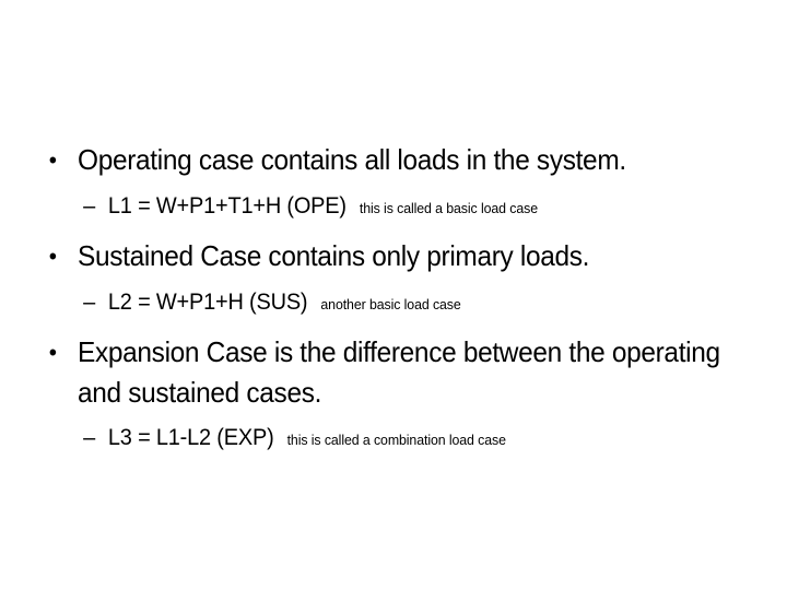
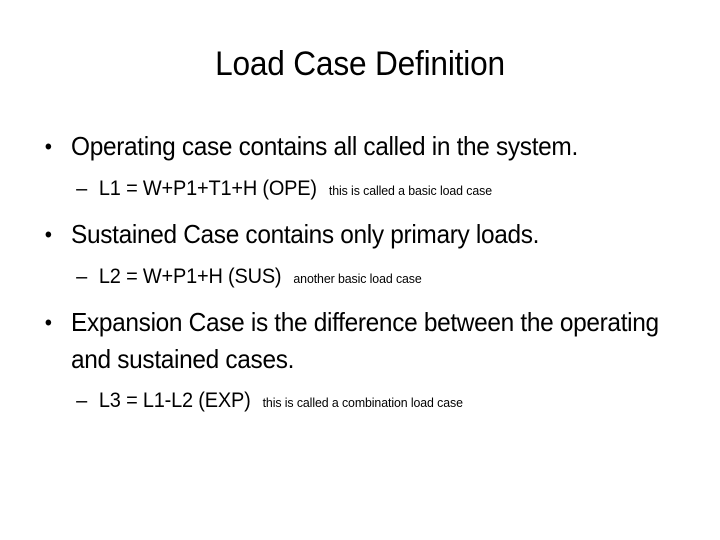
+ Load Case Definition
  •
- Operating case contains all loads in the system.
+ Operating case contains all called in the system.
  –
  L1 = W+P1+T1+H (OPE) this is called a basic load case
  •
  Sustained Case contains only primary loads.
  –
  L2 = W+P1+H (SUS) another basic load case
  •
  Expansion Case is the difference between the operating and sustained cases.
  –
  L3 = L1-L2 (EXP) this is called a combination load case
